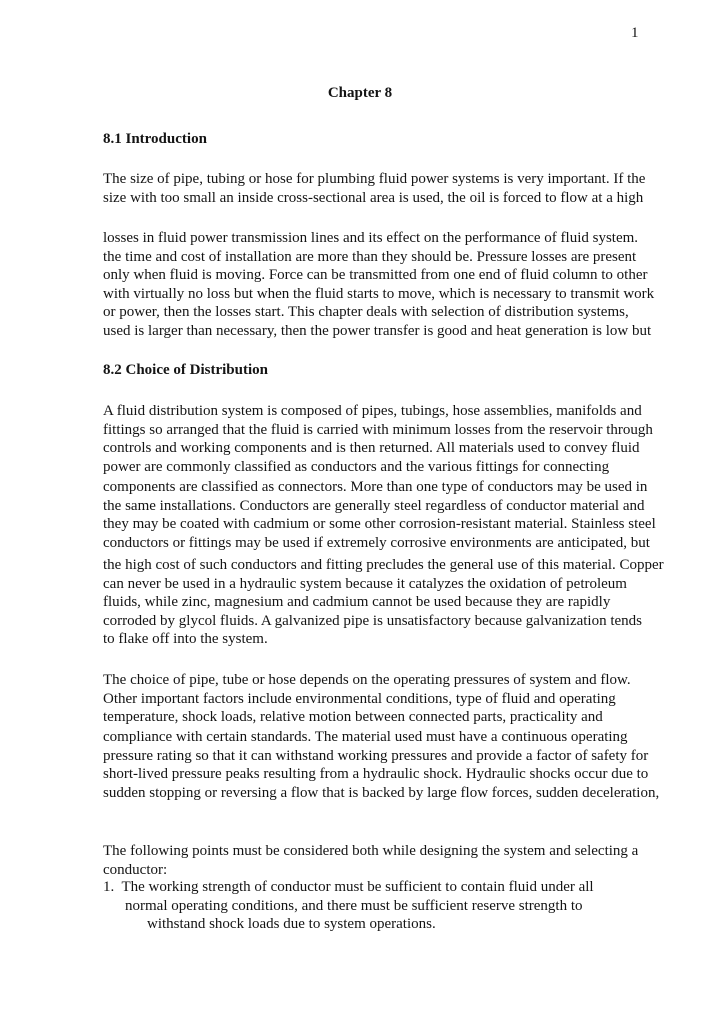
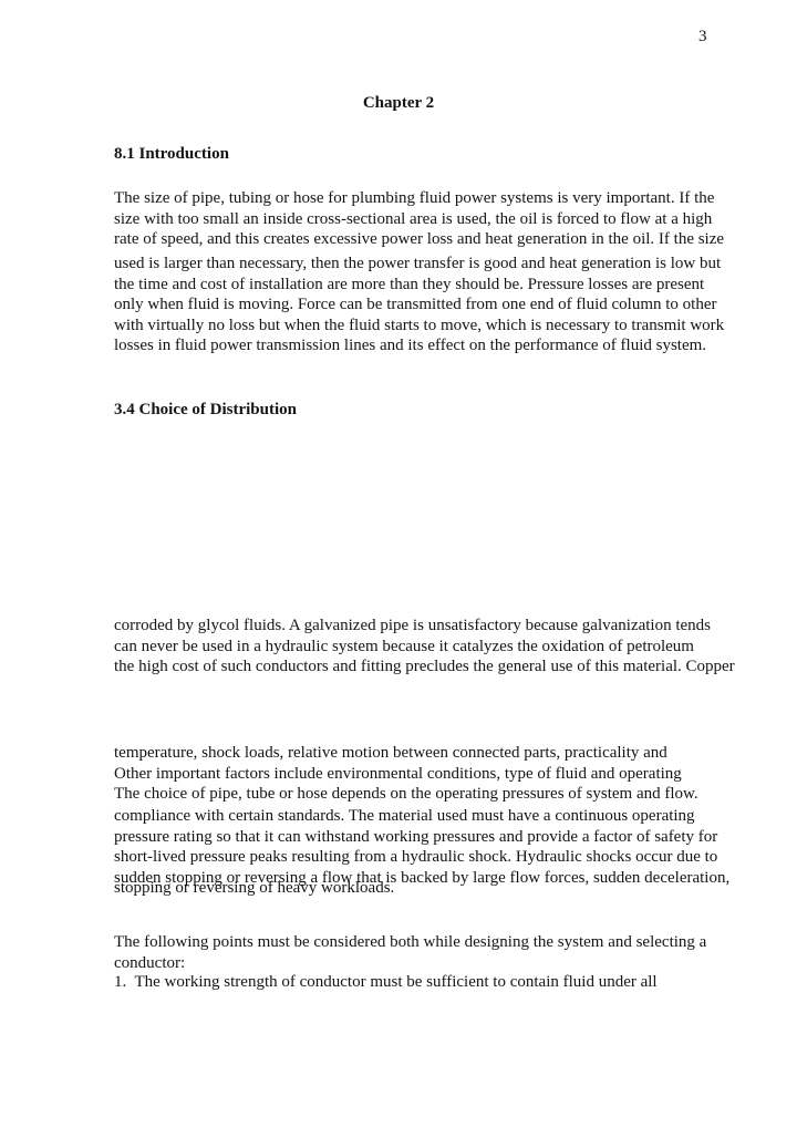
- 1
+ 3
- Chapter 8
+ Chapter 2
  8.1 Introduction
  The size of pipe, tubing or hose for plumbing fluid power systems is very important. If the
  size with too small an inside cross-sectional area is used, the oil is forced to flow at a high
+ rate of speed, and this creates excessive power loss and heat generation in the oil. If the size
- losses in fluid power transmission lines and its effect on the performance of fluid system.
+ used is larger than necessary, then the power transfer is good and heat generation is low but
  the time and cost of installation are more than they should be. Pressure losses are present
  only when fluid is moving. Force can be transmitted from one end of fluid column to other
  with virtually no loss but when the fluid starts to move, which is necessary to transmit work
- or power, then the losses start. This chapter deals with selection of distribution systems,
- used is larger than necessary, then the power transfer is good and heat generation is low but
+ losses in fluid power transmission lines and its effect on the performance of fluid system.
- 8.2 Choice of Distribution
+ 3.4 Choice of Distribution
- A fluid distribution system is composed of pipes, tubings, hose assemblies, manifolds and
- fittings so arranged that the fluid is carried with minimum losses from the reservoir through
- controls and working components and is then returned. All materials used to convey fluid
- power are commonly classified as conductors and the various fittings for connecting
- components are classified as connectors. More than one type of conductors may be used in
- the same installations. Conductors are generally steel regardless of conductor material and
- they may be coated with cadmium or some other corrosion-resistant material. Stainless steel
- conductors or fittings may be used if extremely corrosive environments are anticipated, but
- the high cost of such conductors and fitting precludes the general use of this material. Copper
+ corroded by glycol fluids. A galvanized pipe is unsatisfactory because galvanization tends
  can never be used in a hydraulic system because it catalyzes the oxidation of petroleum
- fluids, while zinc, magnesium and cadmium cannot be used because they are rapidly
- corroded by glycol fluids. A galvanized pipe is unsatisfactory because galvanization tends
+ the high cost of such conductors and fitting precludes the general use of this material. Copper
- to flake off into the system.
- The choice of pipe, tube or hose depends on the operating pressures of system and flow.
+ temperature, shock loads, relative motion between connected parts, practicality and
  Other important factors include environmental conditions, type of fluid and operating
- temperature, shock loads, relative motion between connected parts, practicality and
+ The choice of pipe, tube or hose depends on the operating pressures of system and flow.
  compliance with certain standards. The material used must have a continuous operating
  pressure rating so that it can withstand working pressures and provide a factor of safety for
  short-lived pressure peaks resulting from a hydraulic shock. Hydraulic shocks occur due to
  sudden stopping or reversing a flow that is backed by large flow forces, sudden deceleration,
+ stopping or reversing of heavy workloads.
  The following points must be considered both while designing the system and selecting a
  conductor:
  1. The working strength of conductor must be sufficient to contain fluid under all
- normal operating conditions, and there must be sufficient reserve strength to
- withstand shock loads due to system operations.
